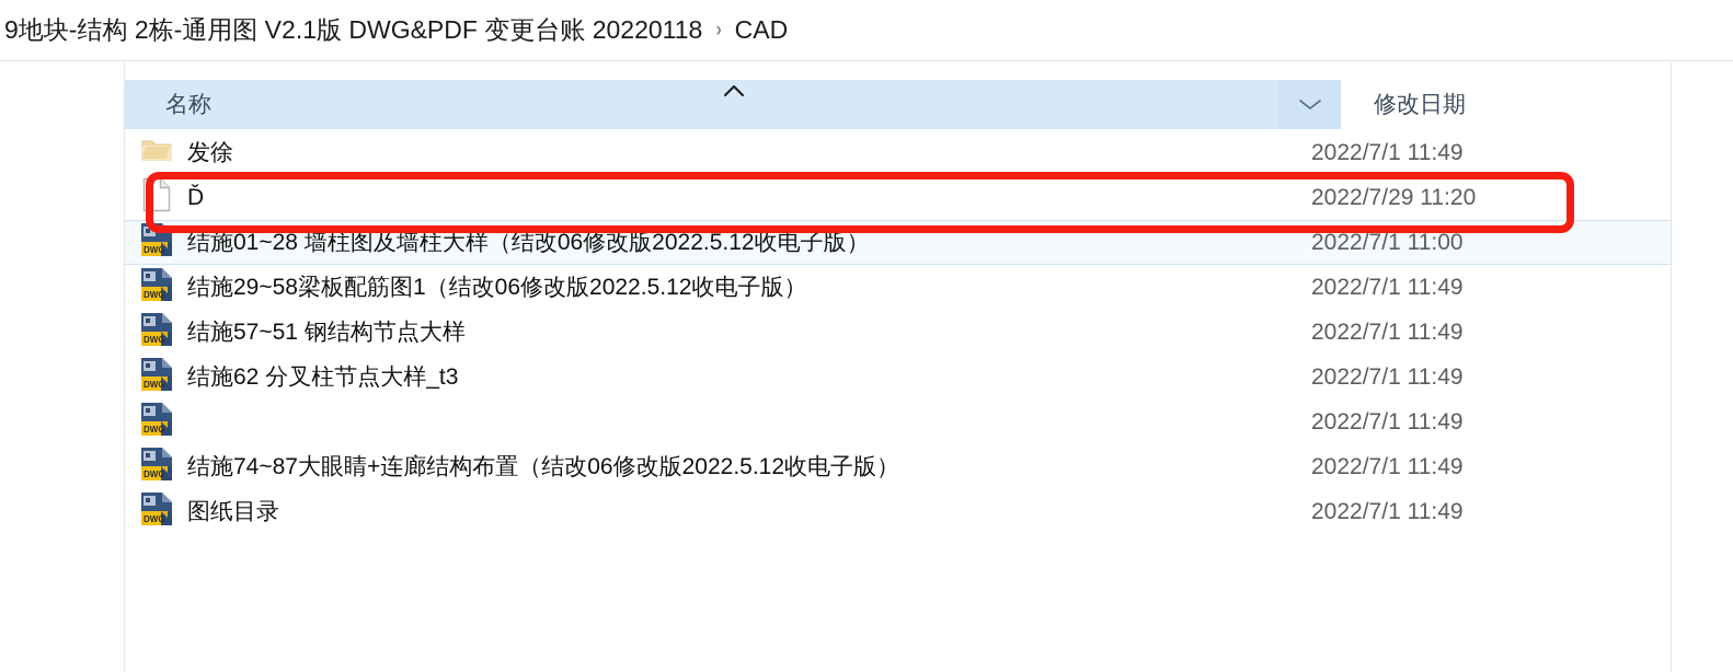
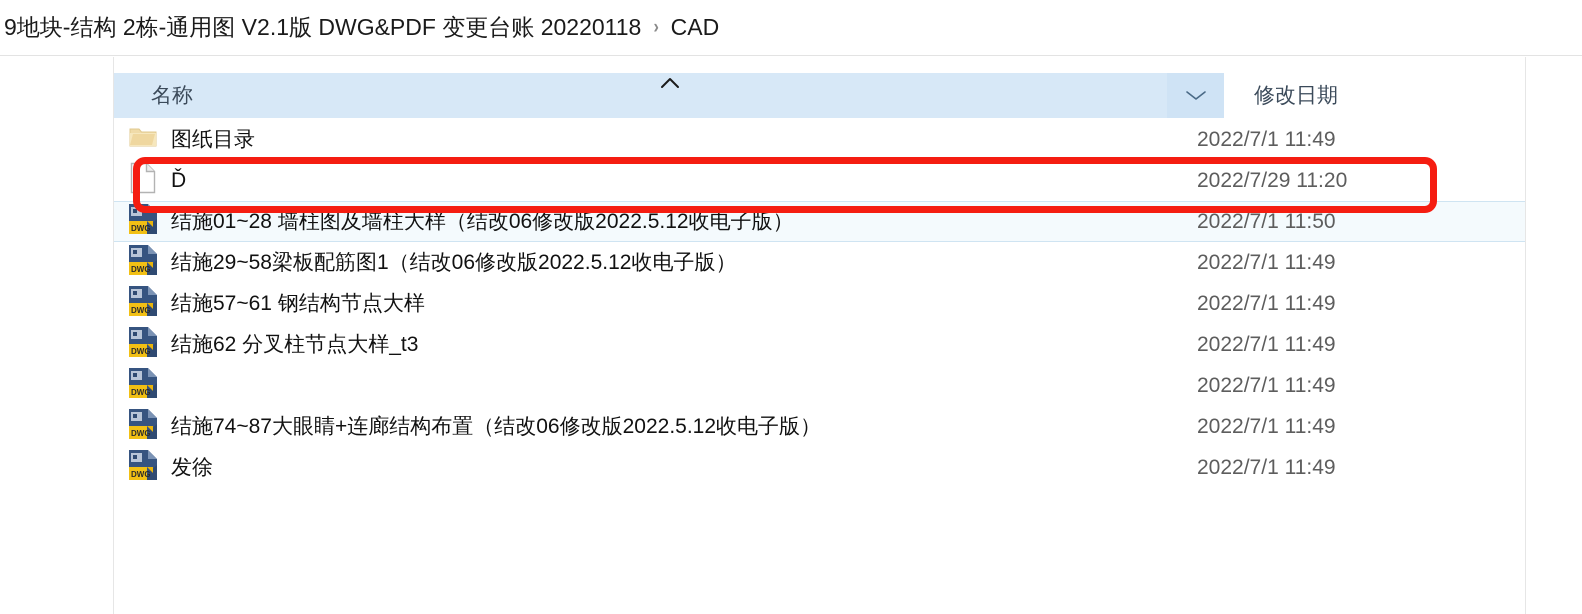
  9地块-结构 2栋-通用图 V2.1版 DWG&PDF 变更台账 20220118
  ›
  CAD
  名称
  修改日期
- 发徐
+ 图纸目录
  2022/7/1 11:49
  Ď
  2022/7/29 11:20
  DWG
  结施01~28 墙柱图及墙柱大样（结改06修改版2022.5.12收电子版）
- 2022/7/1 11:00
+ 2022/7/1 11:50
  DWG
  结施29~58梁板配筋图1（结改06修改版2022.5.12收电子版）
  2022/7/1 11:49
  DWG
- 结施57~51 钢结构节点大样
+ 结施57~61 钢结构节点大样
  2022/7/1 11:49
  DWG
  结施62 分叉柱节点大样_t3
  2022/7/1 11:49
  DWG
  2022/7/1 11:49
  DWG
  结施74~87大眼睛+连廊结构布置（结改06修改版2022.5.12收电子版）
  2022/7/1 11:49
  DWG
- 图纸目录
+ 发徐
  2022/7/1 11:49
